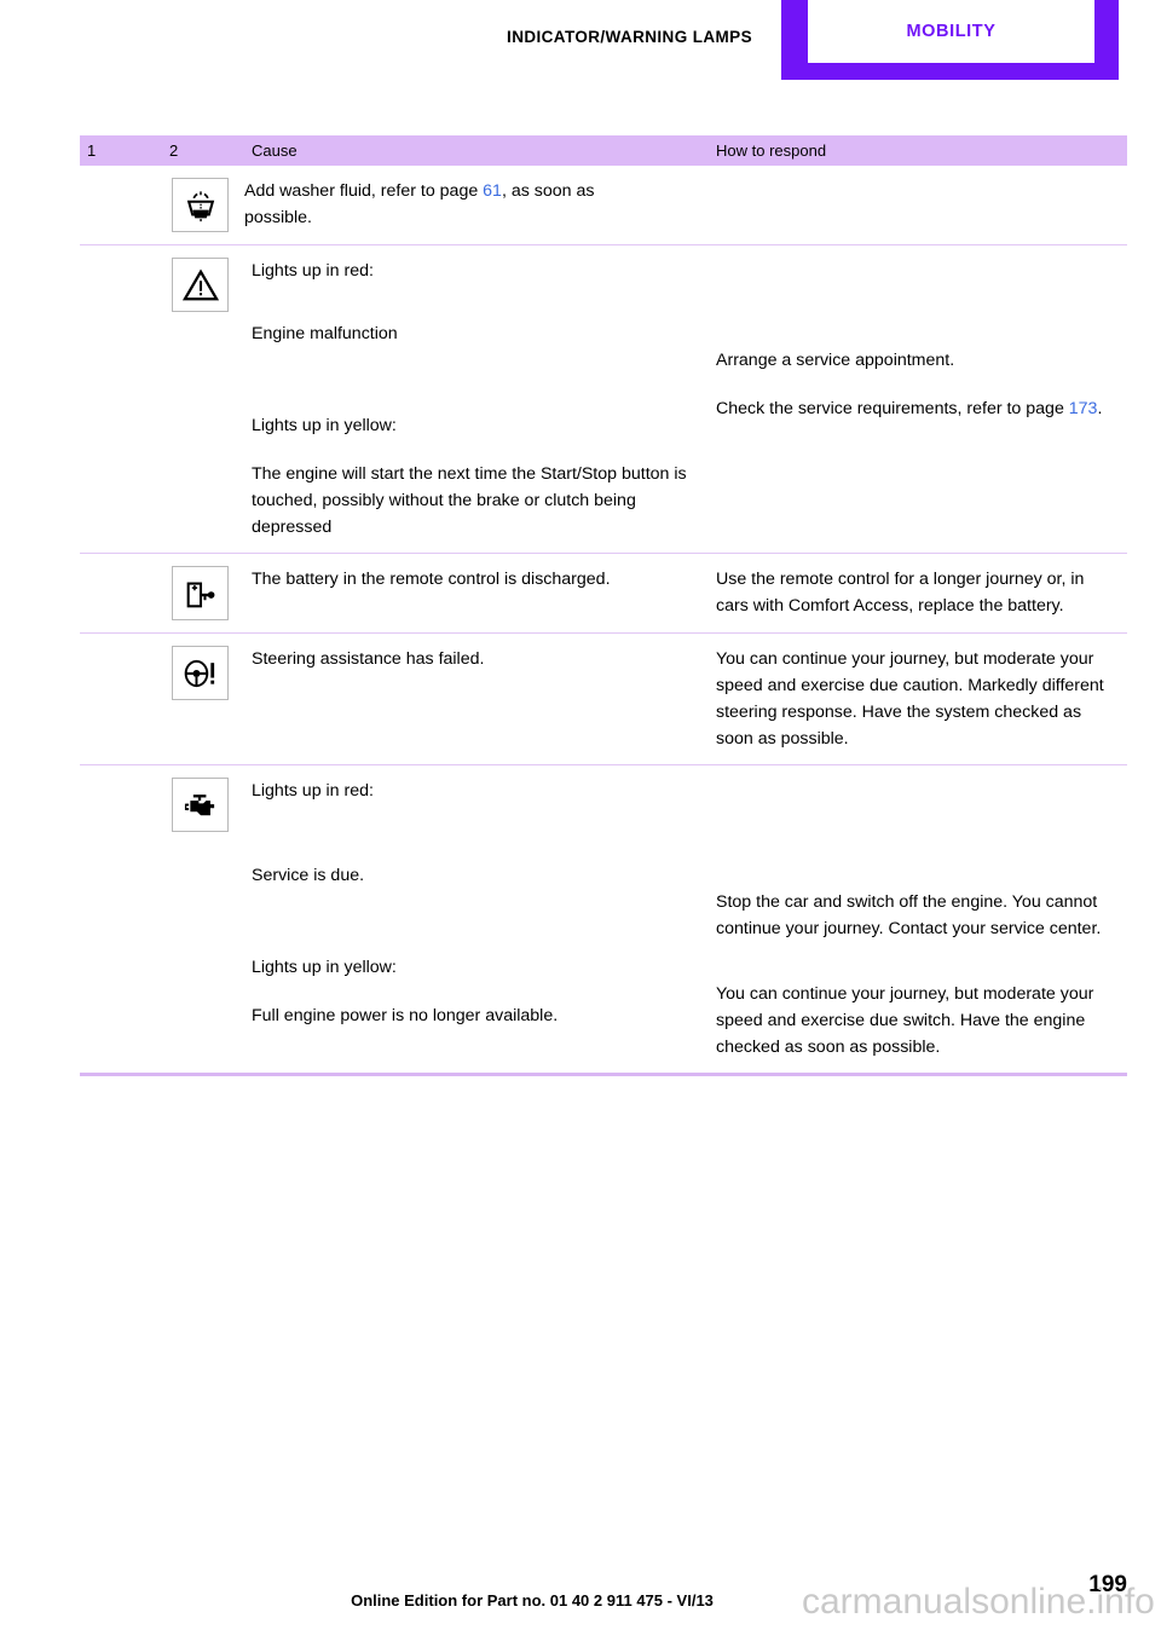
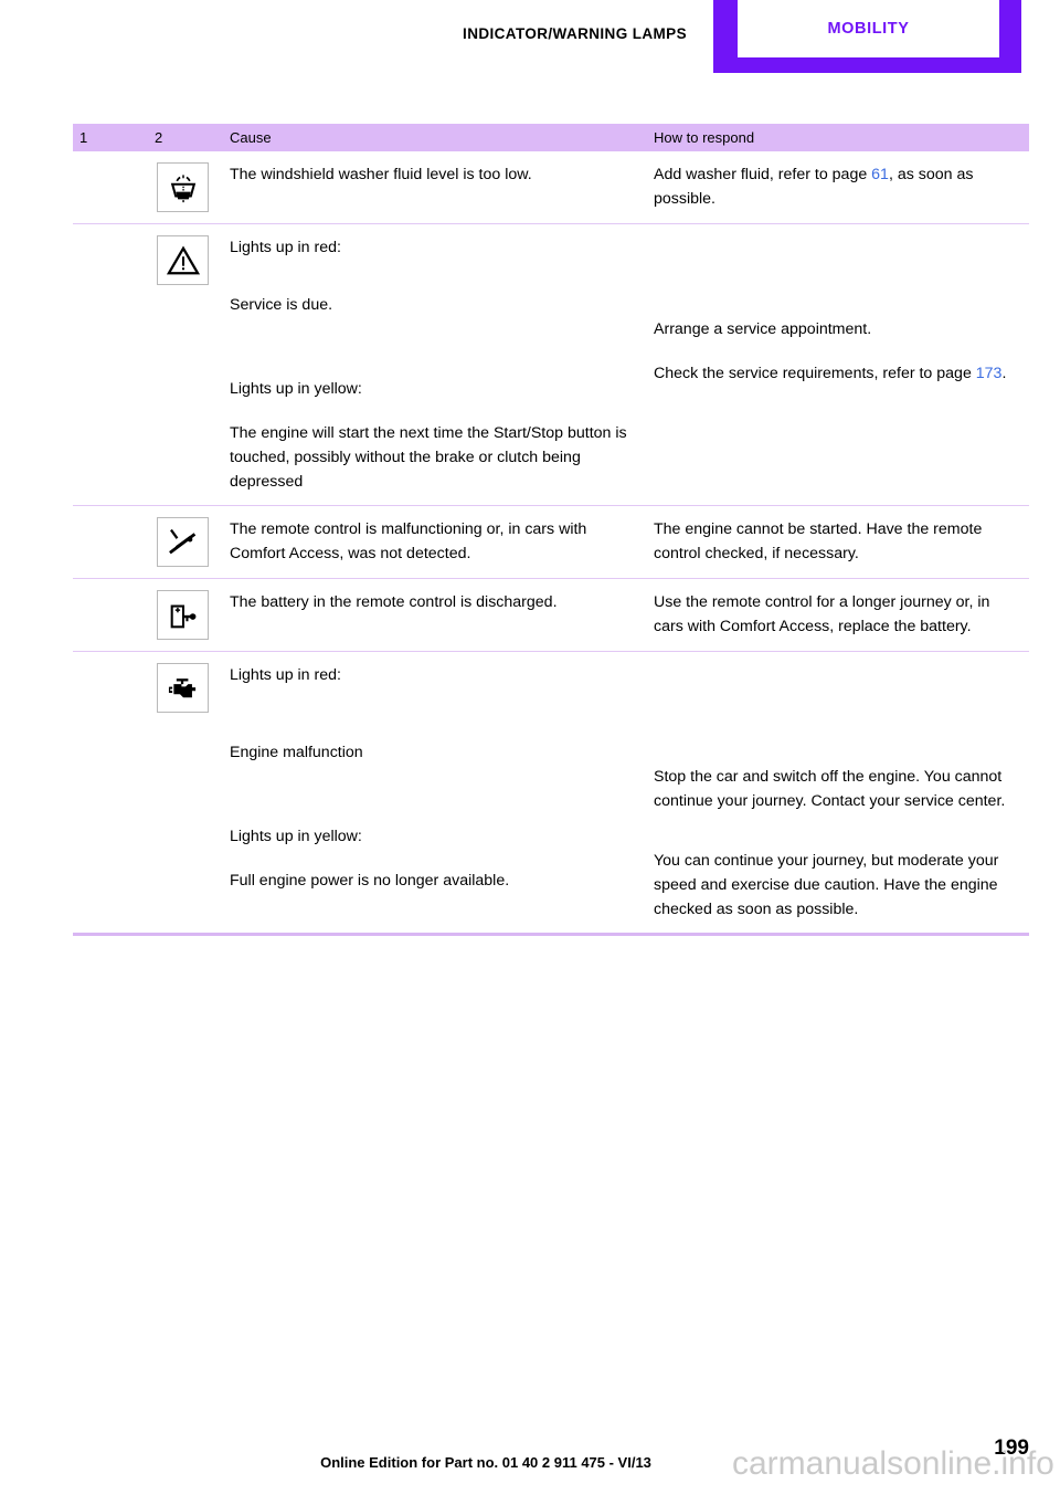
  INDICATOR/WARNING LAMPS
  MOBILITY
  1
  2
  Cause
  How to respond
+ The windshield washer fluid level is too low.
  Add washer fluid, refer to page 61, as soon as possible.
  Lights up in red:
- Engine malfunction
+ Service is due.
  Lights up in yellow:
  The engine will start the next time the Start/Stop button is touched, possibly without the brake or clutch being depressed
  Arrange a service appointment.
  Check the service requirements, refer to page 173.
+ The remote control is malfunctioning or, in cars with Comfort Access, was not detected.
+ The engine cannot be started. Have the remote control checked, if necessary.
  The battery in the remote control is discharged.
  Use the remote control for a longer journey or, in cars with Comfort Access, replace the battery.
- Steering assistance has failed.
- You can continue your journey, but moderate your speed and exercise due caution. Markedly different steering response. Have the system checked as soon as possible.
  Lights up in red:
- Service is due.
+ Engine malfunction
  Lights up in yellow:
  Full engine power is no longer available.
  Stop the car and switch off the engine. You cannot continue your journey. Contact your service center.
- You can continue your journey, but moderate your speed and exercise due switch. Have the engine checked as soon as possible.
+ You can continue your journey, but moderate your speed and exercise due caution. Have the engine checked as soon as possible.
  Online Edition for Part no. 01 40 2 911 475 - VI/13
  199
  carmanualsonline.info
